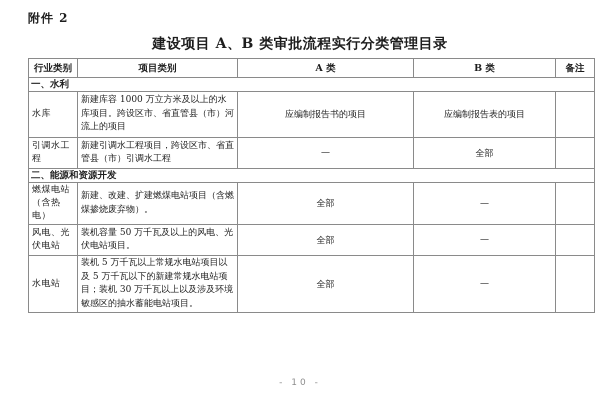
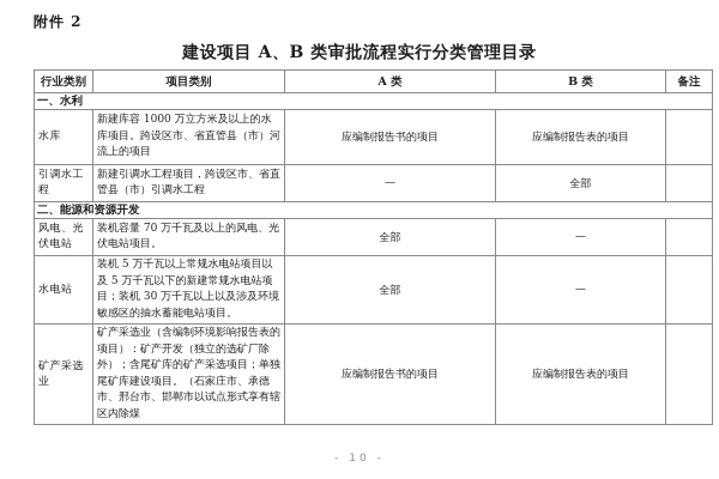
  附件 2
  建设项目 A、B 类审批流程实行分类管理目录
  行业类别	项目类别	A 类	B 类	备注
  一、水利
  水库	新建库容 1000 万立方米及以上的水库项目。跨设区市、省直管县（市）河流上的项目	应编制报告书的项目	应编制报告表的项目
  引调水工程	新建引调水工程项目，跨设区市、省直管县（市）引调水工程	—	全部
  二、能源和资源开发
- 燃煤电站（含热电）	新建、改建、扩建燃煤电站项目（含燃煤掺烧废弃物）。	全部	—
- 风电、光伏电站	装机容量 50 万千瓦及以上的风电、光伏电站项目。	全部	—
+ 风电、光伏电站	装机容量 70 万千瓦及以上的风电、光伏电站项目。	全部	—
  水电站	装机 5 万千瓦以上常规水电站项目以及 5 万千瓦以下的新建常规水电站项目；装机 30 万千瓦以上以及涉及环境敏感区的抽水蓄能电站项目。	全部	—
+ 矿产采选业	矿产采选业（含编制环境影响报告表的项目）：矿产开发（独立的选矿厂除外）；含尾矿库的矿产采选项目；单独尾矿库建设项目。（石家庄市、承德市、邢台市、邯郸市以试点形式享有辖区内除煤	应编制报告书的项目	应编制报告表的项目
  - 10 -
